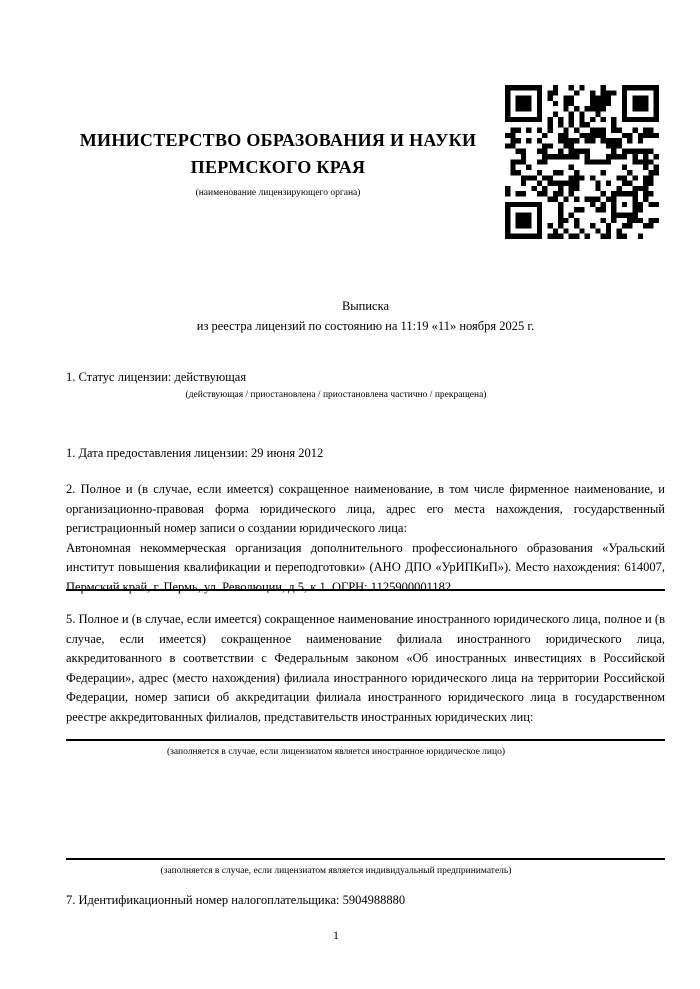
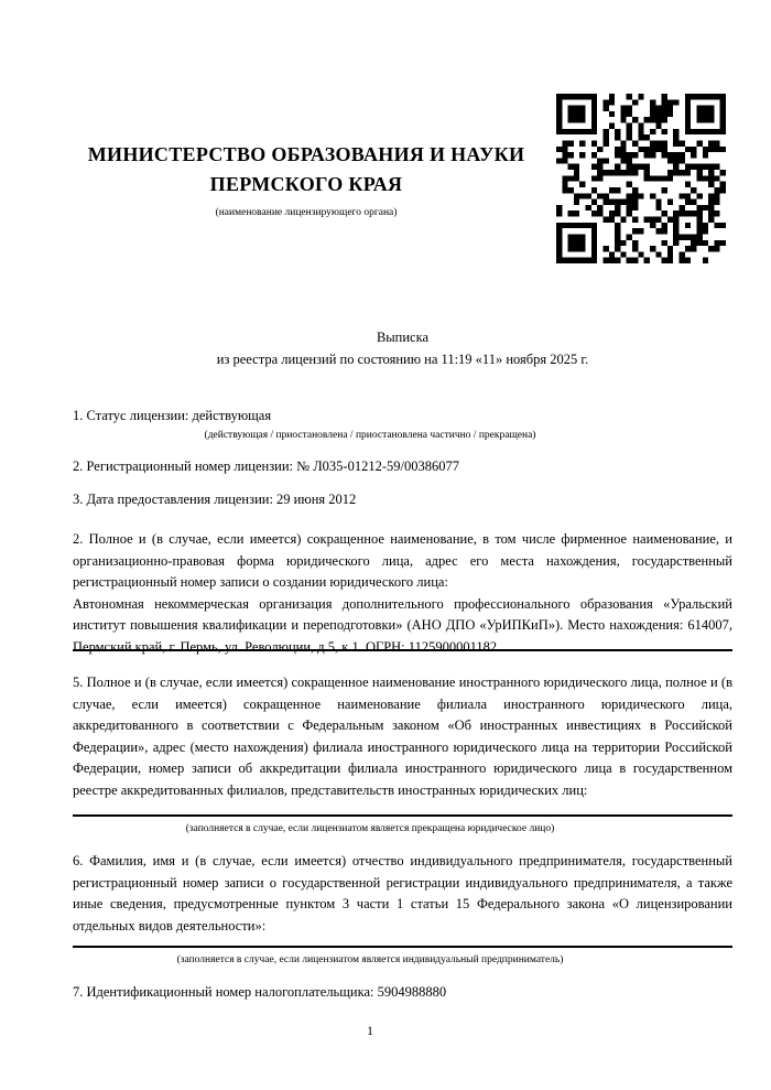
  МИНИСТЕРСТВО ОБРАЗОВАНИЯ И НАУКИ
  ПЕРМСКОГО КРАЯ
  (наименование лицензирующего органа)
  Выписка
  из реестра лицензий по состоянию на 11:19 «11» ноября 2025 г.
  1. Статус лицензии: действующая
  (действующая / приостановлена / приостановлена частично / прекращена)
+ 2. Регистрационный номер лицензии: № Л035-01212-59/00386077
- 1. Дата предоставления лицензии: 29 июня 2012
+ 3. Дата предоставления лицензии: 29 июня 2012
  2. Полное и (в случае, если имеется) сокращенное наименование, в том числе фирменное наименование, и организационно-правовая форма юридического лица, адрес его места нахождения, государственный регистрационный номер записи о создании юридического лица:
  Автономная некоммерческая организация дополнительного профессионального образования «Уральский институт повышения квалификации и переподготовки» (АНО ДПО «УрИПКиП»). Место нахождения: 614007, Пермский край, г. Пермь, ул. Революции, д.5, к.1. ОГРН: 1125900001182.
  5. Полное и (в случае, если имеется) сокращенное наименование иностранного юридического лица, полное и (в случае, если имеется) сокращенное наименование филиала иностранного юридического лица, аккредитованного в соответствии с Федеральным законом «Об иностранных инвестициях в Российской Федерации», адрес (место нахождения) филиала иностранного юридического лица на территории Российской Федерации, номер записи об аккредитации филиала иностранного юридического лица в государственном реестре аккредитованных филиалов, представительств иностранных юридических лиц:
- (заполняется в случае, если лицензиатом является иностранное юридическое лицо)
+ (заполняется в случае, если лицензиатом является прекращена юридическое лицо)
+ 6. Фамилия, имя и (в случае, если имеется) отчество индивидуального предпринимателя, государственный регистрационный номер записи о государственной регистрации индивидуального предпринимателя, а также иные сведения, предусмотренные пунктом 3 части 1 статьи 15 Федерального закона «О лицензировании отдельных видов деятельности»:
  (заполняется в случае, если лицензиатом является индивидуальный предприниматель)
  7. Идентификационный номер налогоплательщика: 5904988880
  1
